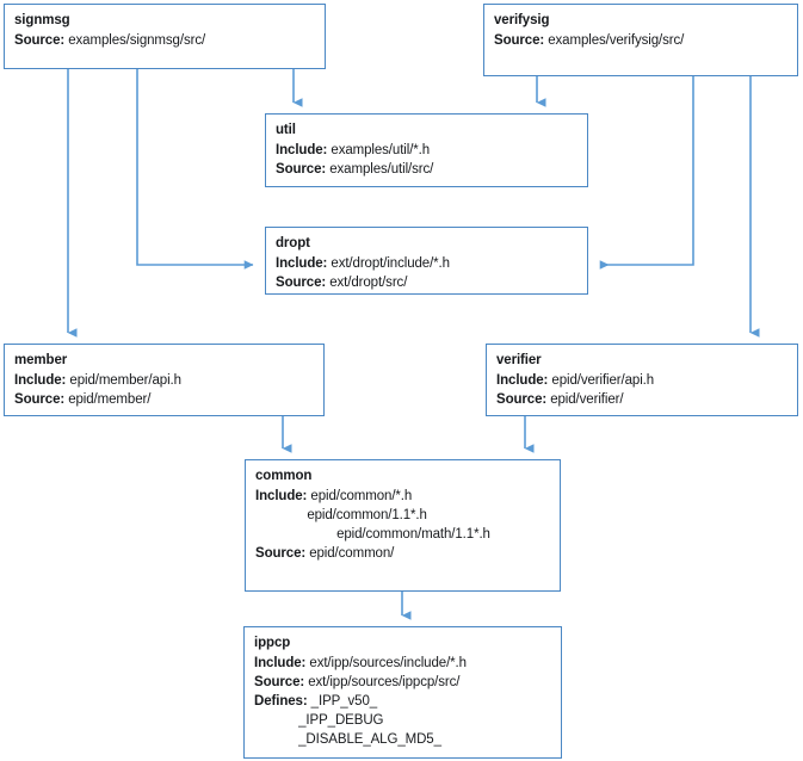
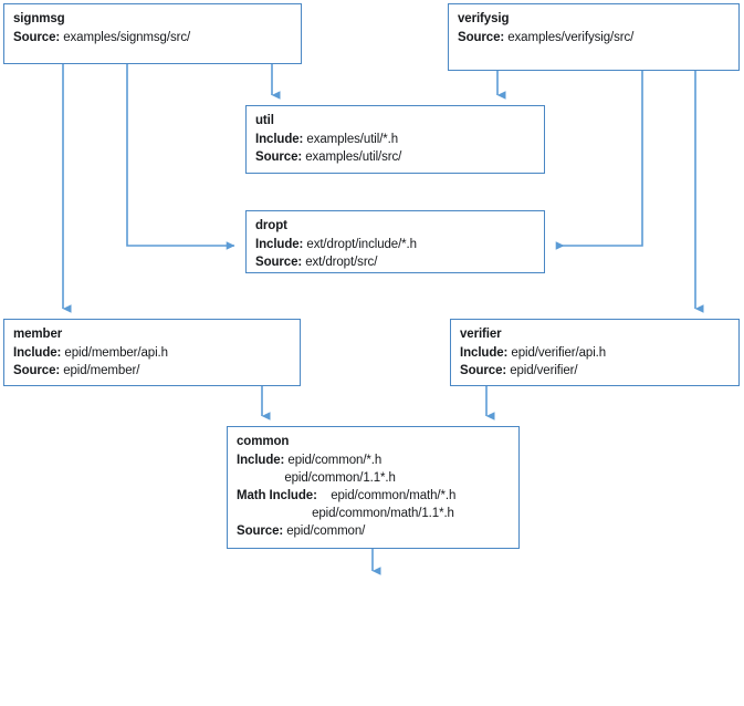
  signmsg
  Source: examples/signmsg/src/
  verifysig
  Source: examples/verifysig/src/
  util
  Include: examples/util/*.h
  Source: examples/util/src/
  dropt
  Include: ext/dropt/include/*.h
  Source: ext/dropt/src/
  member
  Include: epid/member/api.h
  Source: epid/member/
  verifier
  Include: epid/verifier/api.h
  Source: epid/verifier/
  common
  Include: epid/common/*.h
  epid/common/1.1*.h
+ Math Include: epid/common/math/*.h
  epid/common/math/1.1*.h
  Source: epid/common/
- ippcp
- Include: ext/ipp/sources/include/*.h
- Source: ext/ipp/sources/ippcp/src/
- Defines: _IPP_v50_
- _IPP_DEBUG
- _DISABLE_ALG_MD5_
